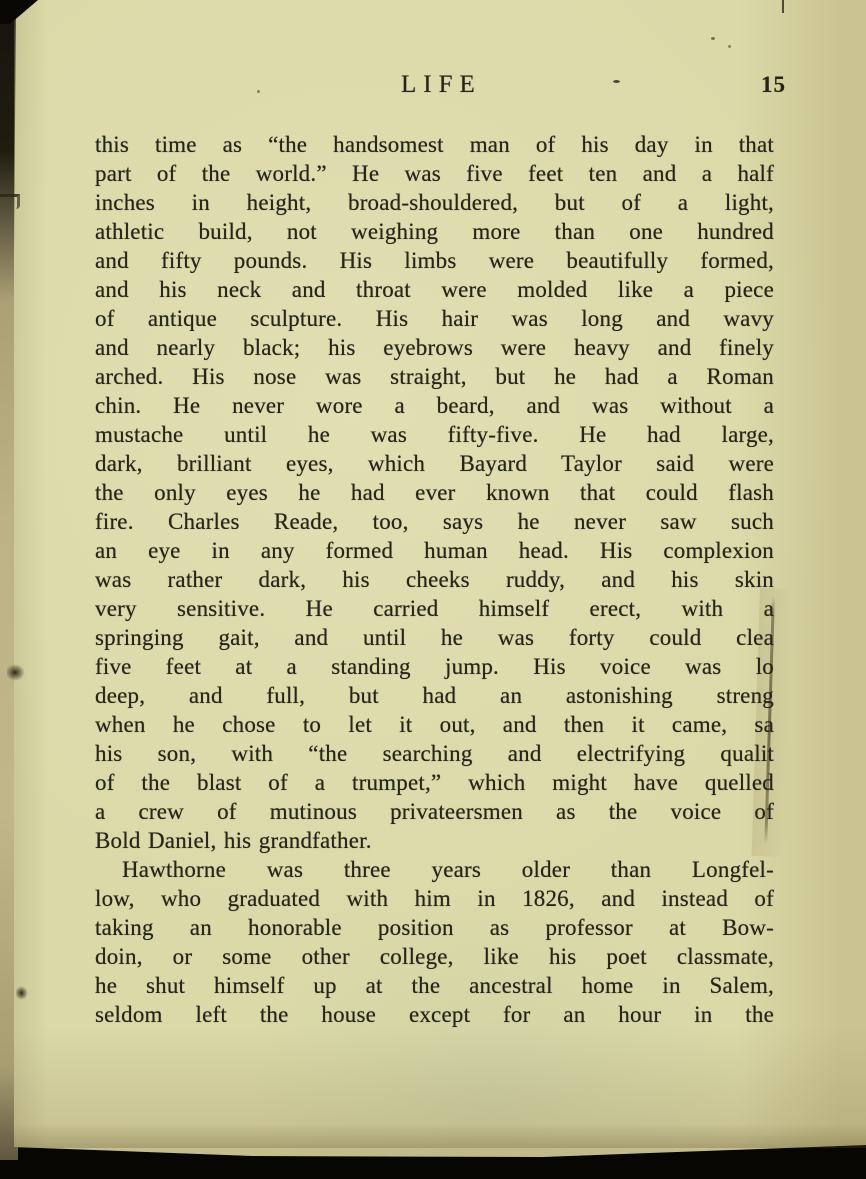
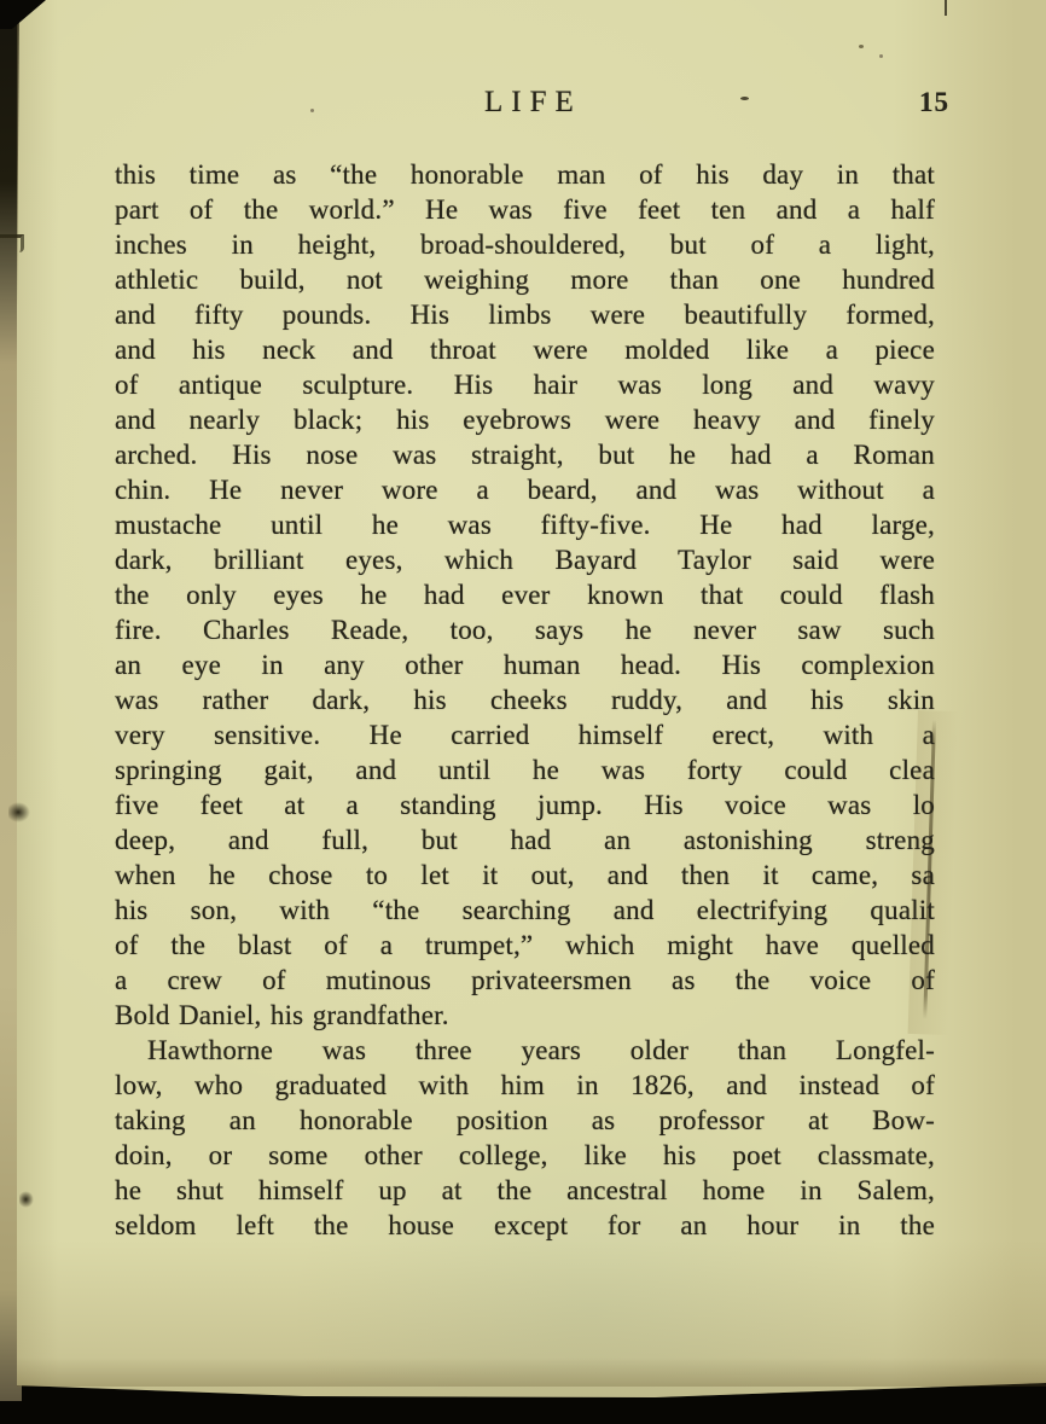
  LIFE
  15
- this time as “the handsomest man of his day in that
+ this time as “the honorable man of his day in that
  part of the world.” He was five feet ten and a half
  inches in height, broad-shouldered, but of a light,
  athletic build, not weighing more than one hundred
  and fifty pounds. His limbs were beautifully formed,
  and his neck and throat were molded like a piece
  of antique sculpture. His hair was long and wavy
  and nearly black; his eyebrows were heavy and finely
  arched. His nose was straight, but he had a Roman
  chin. He never wore a beard, and was without a
  mustache until he was fifty-five. He had large,
  dark, brilliant eyes, which Bayard Taylor said were
  the only eyes he had ever known that could flash
  fire. Charles Reade, too, says he never saw such
- an eye in any formed human head. His complexion
+ an eye in any other human head. His complexion
  was rather dark, his cheeks ruddy, and his skin
  very sensitive. He carried himself erect, with a
  springing gait, and until he was forty could clea
  five feet at a standing jump. His voice was lo
  deep, and full, but had an astonishing streng
  when he chose to let it out, and then it came, sa
  his son, with “the searching and electrifying qualit
  of the blast of a trumpet,” which might have quelled
  a crew of mutinous privateersmen as the voice of
  Bold Daniel, his grandfather.
  Hawthorne was three years older than Longfel-
  low, who graduated with him in 1826, and instead of
  taking an honorable position as professor at Bow-
  doin, or some other college, like his poet classmate,
  he shut himself up at the ancestral home in Salem,
  seldom left the house except for an hour in the
